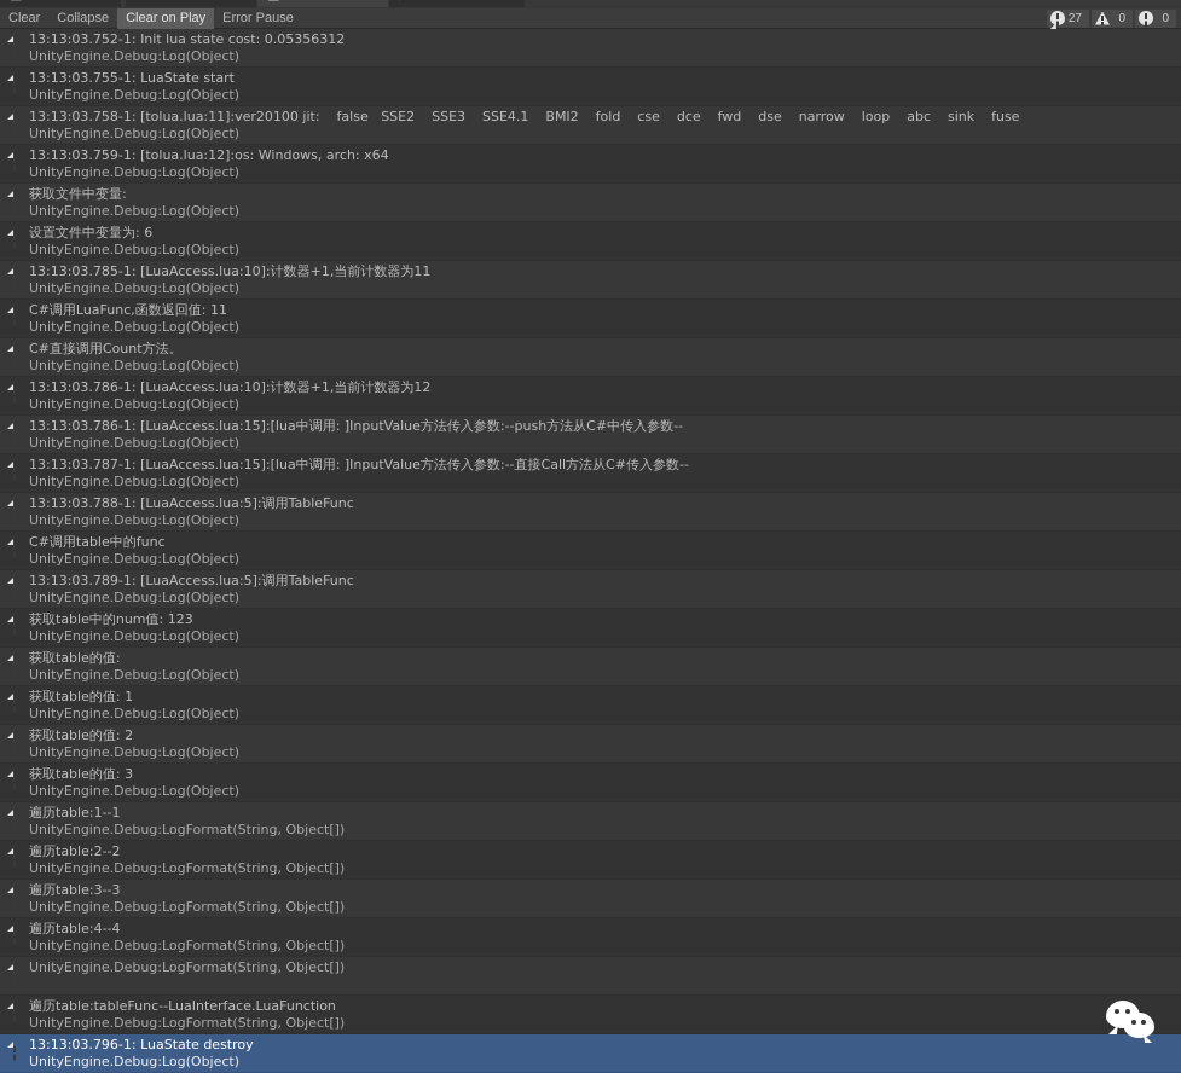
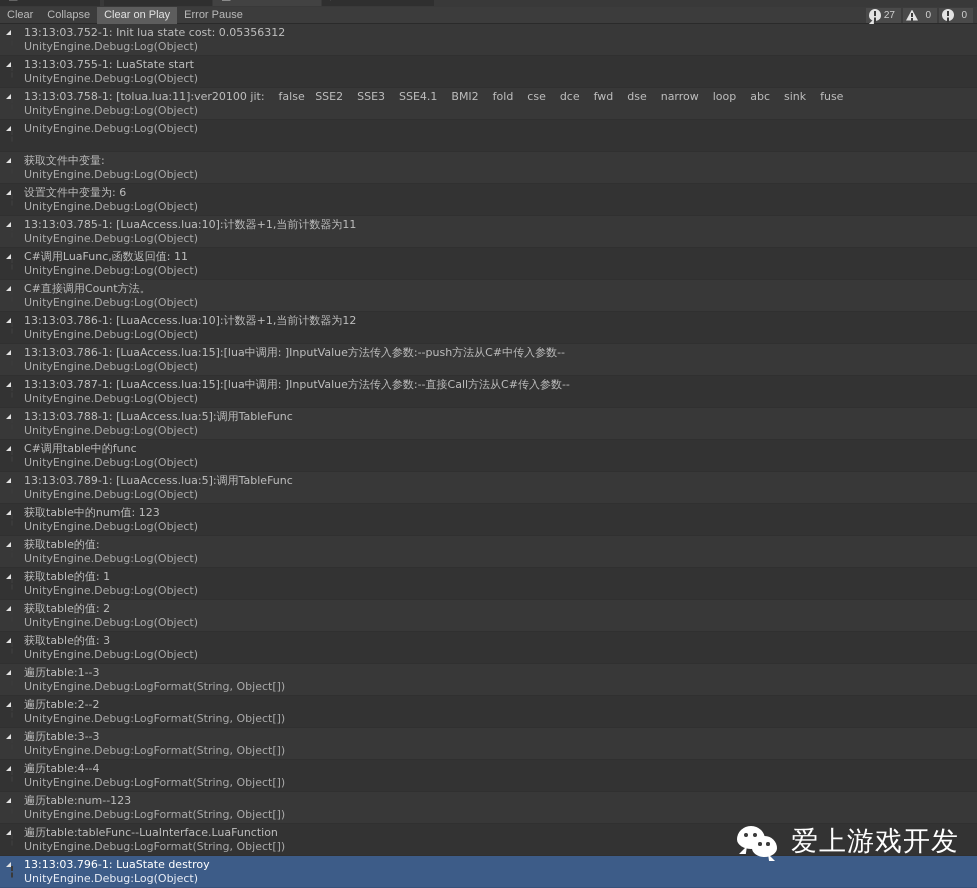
  Clear
  Collapse
  Clear on Play
  Error Pause
  27
  0
  0
  13:13:03.752-1: Init lua state cost: 0.05356312
  UnityEngine.Debug:Log(Object)
  13:13:03.755-1: LuaState start
  UnityEngine.Debug:Log(Object)
  13:13:03.758-1: [tolua.lua:11]:ver20100 jit: false SSE2 SSE3 SSE4.1 BMI2 fold cse dce fwd dse narrow loop abc sink fuse
  UnityEngine.Debug:Log(Object)
- 13:13:03.759-1: [tolua.lua:12]:os: Windows, arch: x64
  UnityEngine.Debug:Log(Object)
  获取文件中变量:
  UnityEngine.Debug:Log(Object)
  设置文件中变量为: 6
  UnityEngine.Debug:Log(Object)
  13:13:03.785-1: [LuaAccess.lua:10]:计数器+1,当前计数器为11
  UnityEngine.Debug:Log(Object)
  C#调用LuaFunc,函数返回值: 11
  UnityEngine.Debug:Log(Object)
  C#直接调用Count方法。
  UnityEngine.Debug:Log(Object)
  13:13:03.786-1: [LuaAccess.lua:10]:计数器+1,当前计数器为12
  UnityEngine.Debug:Log(Object)
  13:13:03.786-1: [LuaAccess.lua:15]:[lua中调用: ]InputValue方法传入参数:--push方法从C#中传入参数--
  UnityEngine.Debug:Log(Object)
  13:13:03.787-1: [LuaAccess.lua:15]:[lua中调用: ]InputValue方法传入参数:--直接Call方法从C#传入参数--
  UnityEngine.Debug:Log(Object)
  13:13:03.788-1: [LuaAccess.lua:5]:调用TableFunc
  UnityEngine.Debug:Log(Object)
  C#调用table中的func
  UnityEngine.Debug:Log(Object)
  13:13:03.789-1: [LuaAccess.lua:5]:调用TableFunc
  UnityEngine.Debug:Log(Object)
  获取table中的num值: 123
  UnityEngine.Debug:Log(Object)
  获取table的值:
  UnityEngine.Debug:Log(Object)
  获取table的值: 1
  UnityEngine.Debug:Log(Object)
  获取table的值: 2
  UnityEngine.Debug:Log(Object)
  获取table的值: 3
  UnityEngine.Debug:Log(Object)
- 遍历table:1--1
+ 遍历table:1--3
  UnityEngine.Debug:LogFormat(String, Object[])
  遍历table:2--2
  UnityEngine.Debug:LogFormat(String, Object[])
  遍历table:3--3
  UnityEngine.Debug:LogFormat(String, Object[])
  遍历table:4--4
  UnityEngine.Debug:LogFormat(String, Object[])
+ 遍历table:num--123
  UnityEngine.Debug:LogFormat(String, Object[])
  遍历table:tableFunc--LuaInterface.LuaFunction
  UnityEngine.Debug:LogFormat(String, Object[])
  13:13:03.796-1: LuaState destroy
  UnityEngine.Debug:Log(Object)
+ 爱上游戏开发
